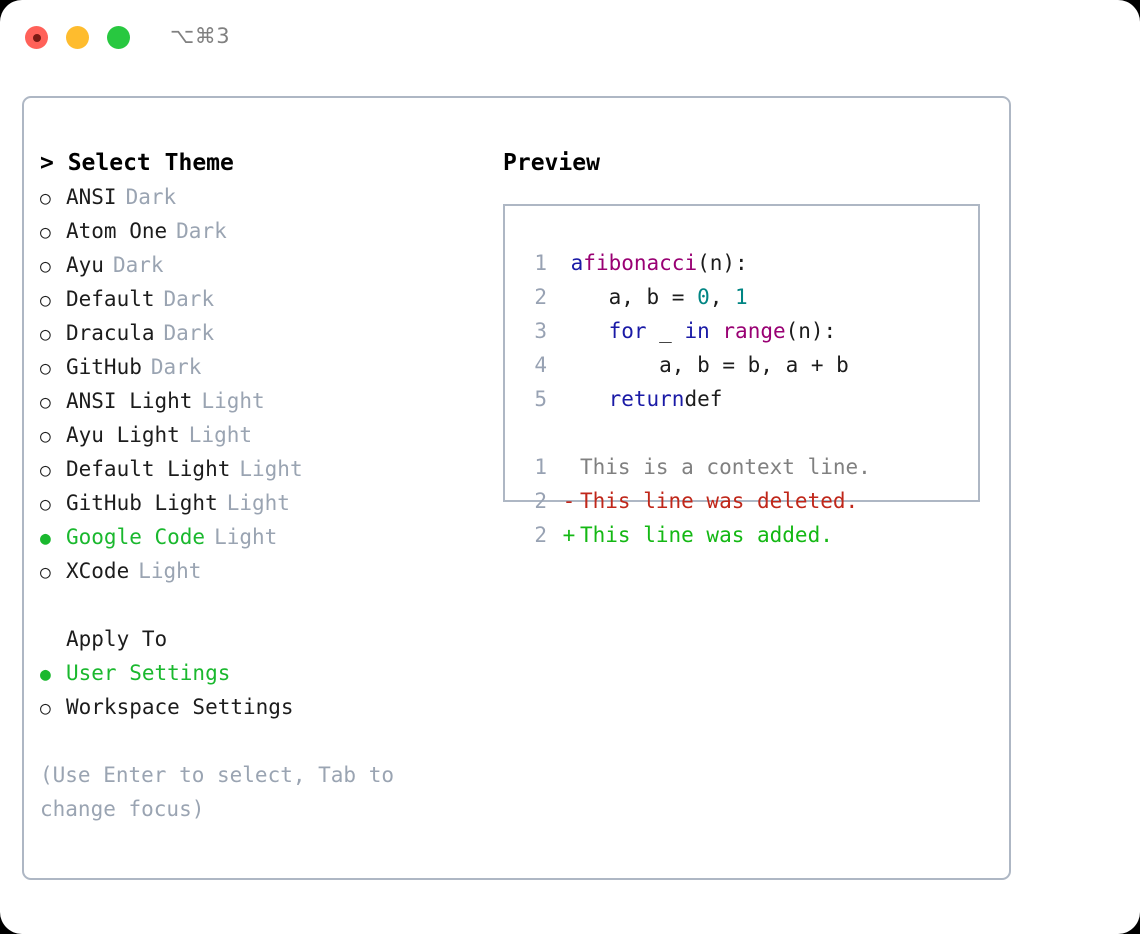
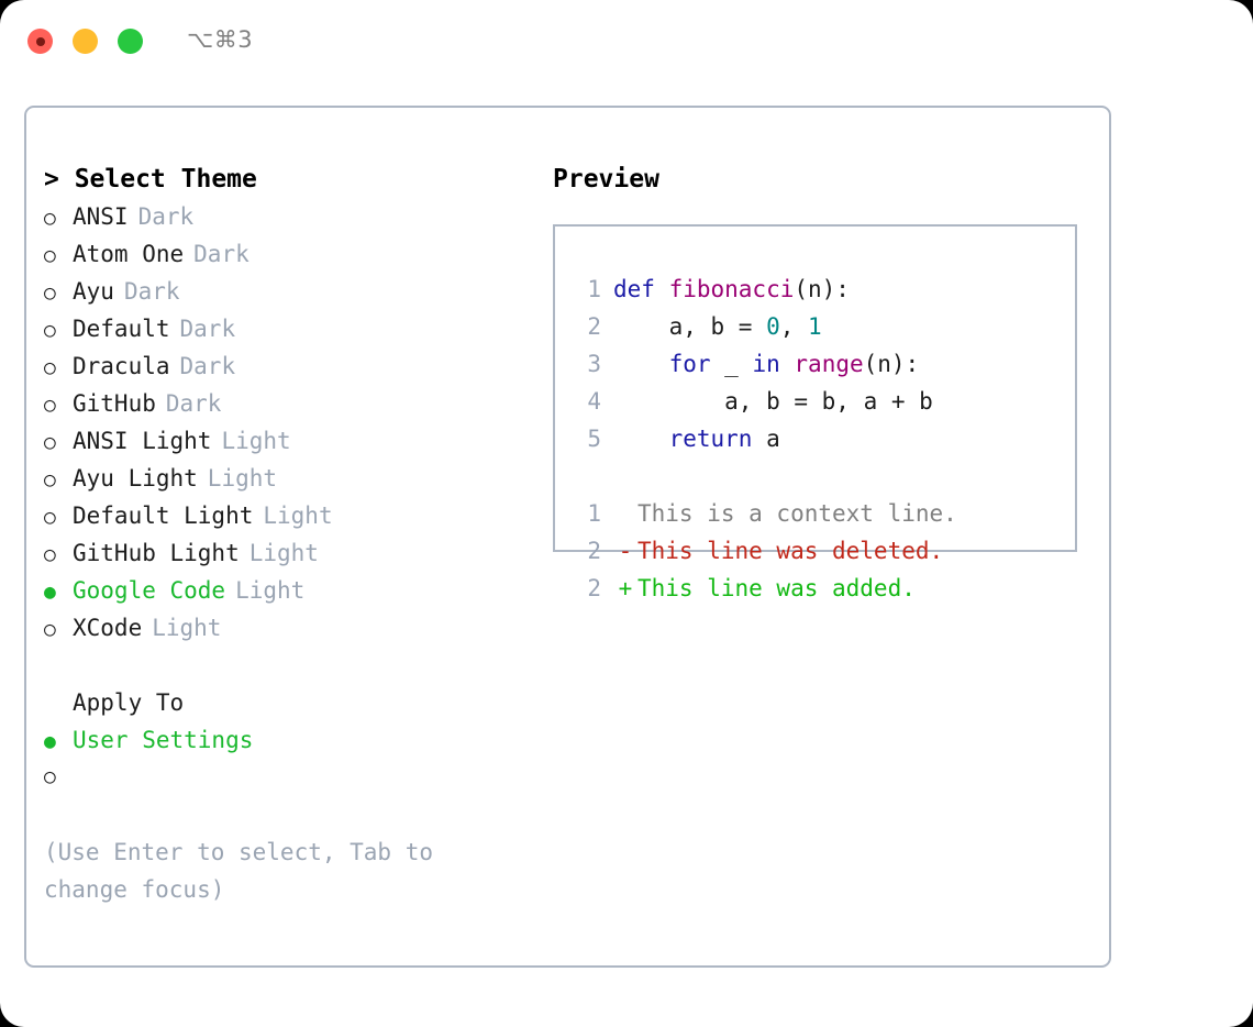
  ⌥⌘3
  > Select Theme
  ○
  ANSI
  Dark
  ○
  Atom One
  Dark
  ○
  Ayu
  Dark
  ○
  Default
  Dark
  ○
  Dracula
  Dark
  ○
  GitHub
  Dark
  ○
  ANSI Light
  Light
  ○
  Ayu Light
  Light
  ○
  Default Light
  Light
  ○
  GitHub Light
  Light
  ●
  Google Code
  Light
  ○
  XCode
  Light
  Apply To
  ●
  User Settings
  ○
- Workspace Settings
  (Use Enter to select, Tab to change focus)
  Preview
- 1 afibonacci(n):
+ 1 def fibonacci(n):
  2 a, b = 0, 1
  3 for _ in range(n):
  4 a, b = b, a + b
- 5 returndef
+ 5 return a
  1 This is a context line.
  2 - This line was deleted.
  2 + This line was added.
